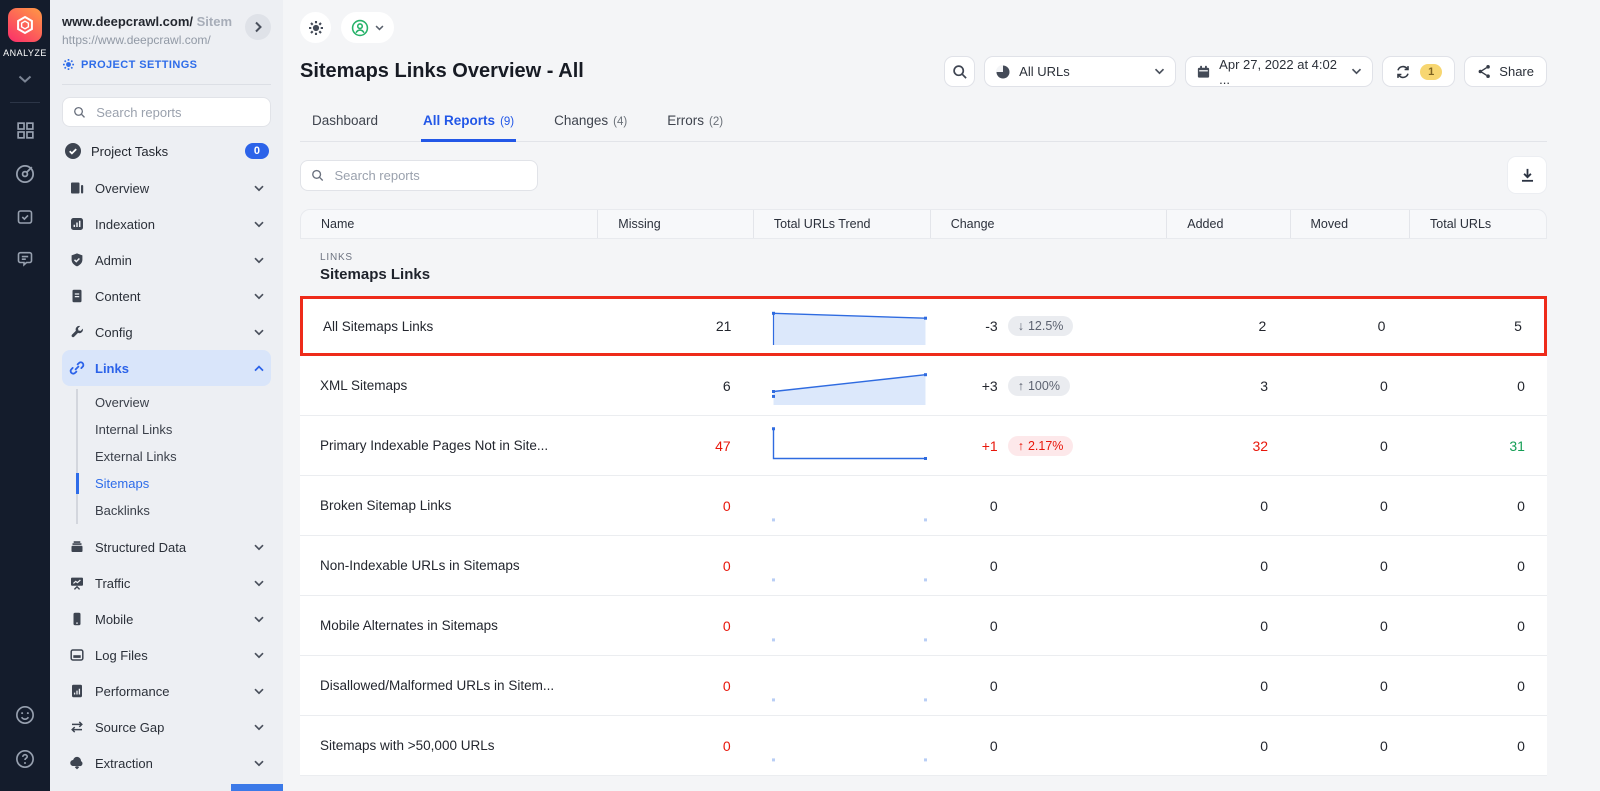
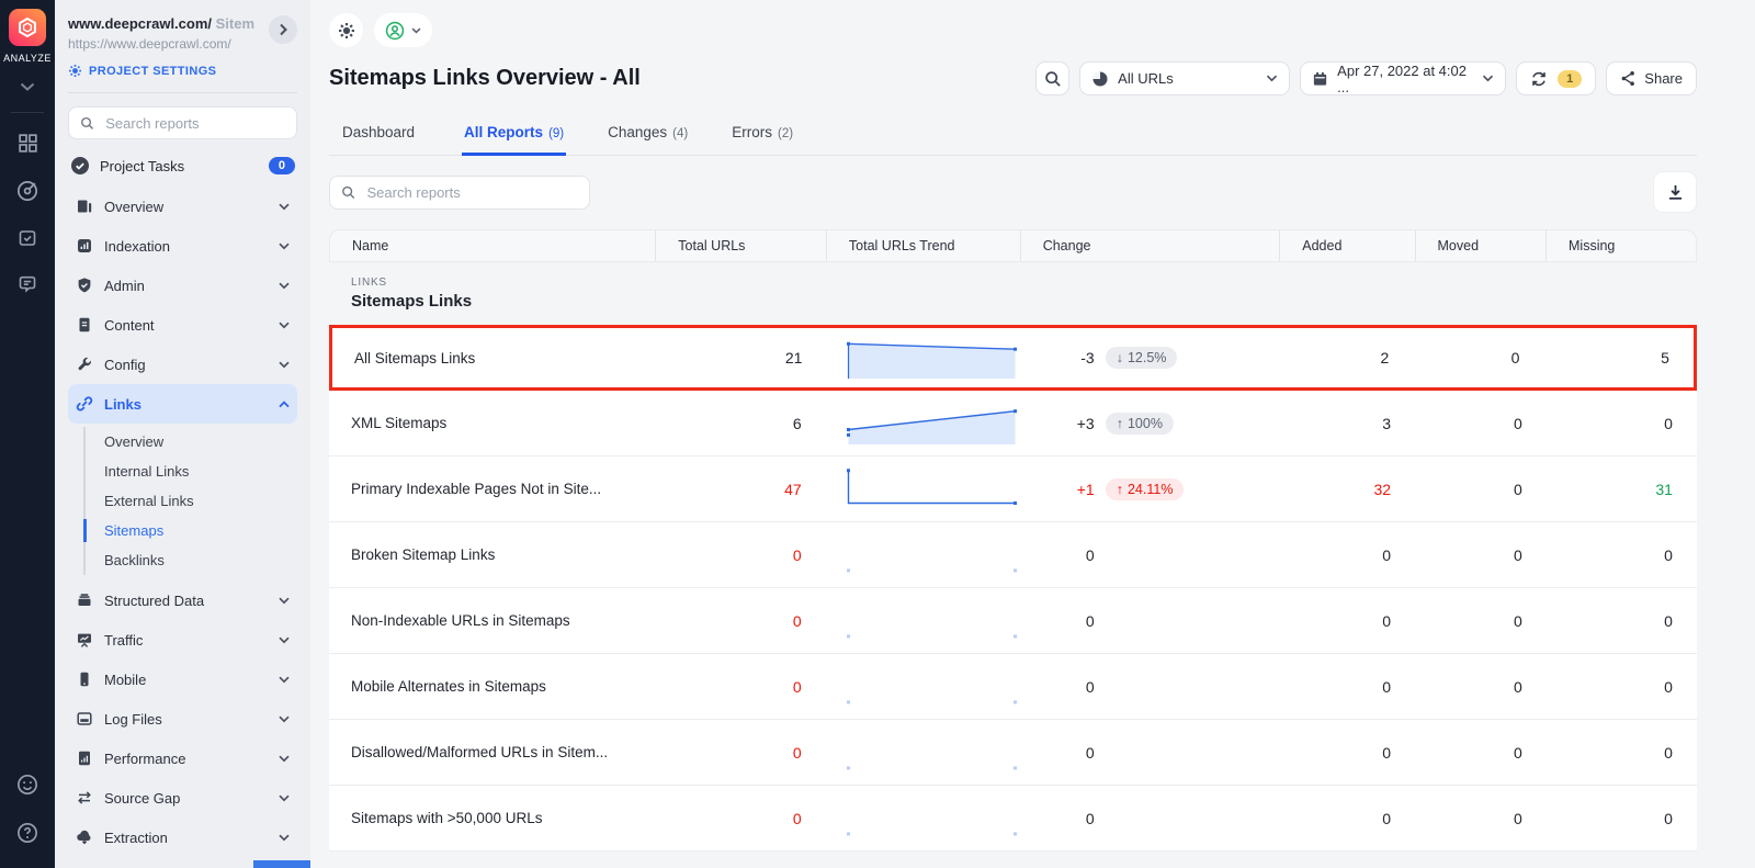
  ANALYZE
  www.deepcrawl.com/ Sitem
  https://www.deepcrawl.com/
  PROJECT SETTINGS
  Search reports
  Project Tasks
  0
  Overview
  Indexation
  Admin
  Content
  Config
  Links
  Overview
  Internal Links
  External Links
  Sitemaps
  Backlinks
  Structured Data
  Traffic
  Mobile
  Log Files
  Performance
  Source Gap
  Extraction
  Sitemaps Links Overview - All
  All URLs
  Apr 27, 2022 at 4:02 ...
  1
  Share
  Dashboard
  All Reports
  (9)
  Changes
  (4)
  Errors
  (2)
  Search reports
  Name
- Missing
+ Total URLs
  Total URLs Trend
  Change
  Added
  Moved
- Total URLs
+ Missing
  LINKS
  Sitemaps Links
  All Sitemaps Links
  21
  -3
  ↓
  12.5%
  2
  0
  5
  XML Sitemaps
  6
  +3
  ↑
  100%
  3
  0
  0
  Primary Indexable Pages Not in Site...
  47
  +1
  ↑
- 2.17%
+ 24.11%
  32
  0
  31
  Broken Sitemap Links
  0
  0
  0
  0
  0
  Non-Indexable URLs in Sitemaps
  0
  0
  0
  0
  0
  Mobile Alternates in Sitemaps
  0
  0
  0
  0
  0
  Disallowed/Malformed URLs in Sitem...
  0
  0
  0
  0
  0
  Sitemaps with >50,000 URLs
  0
  0
  0
  0
  0
